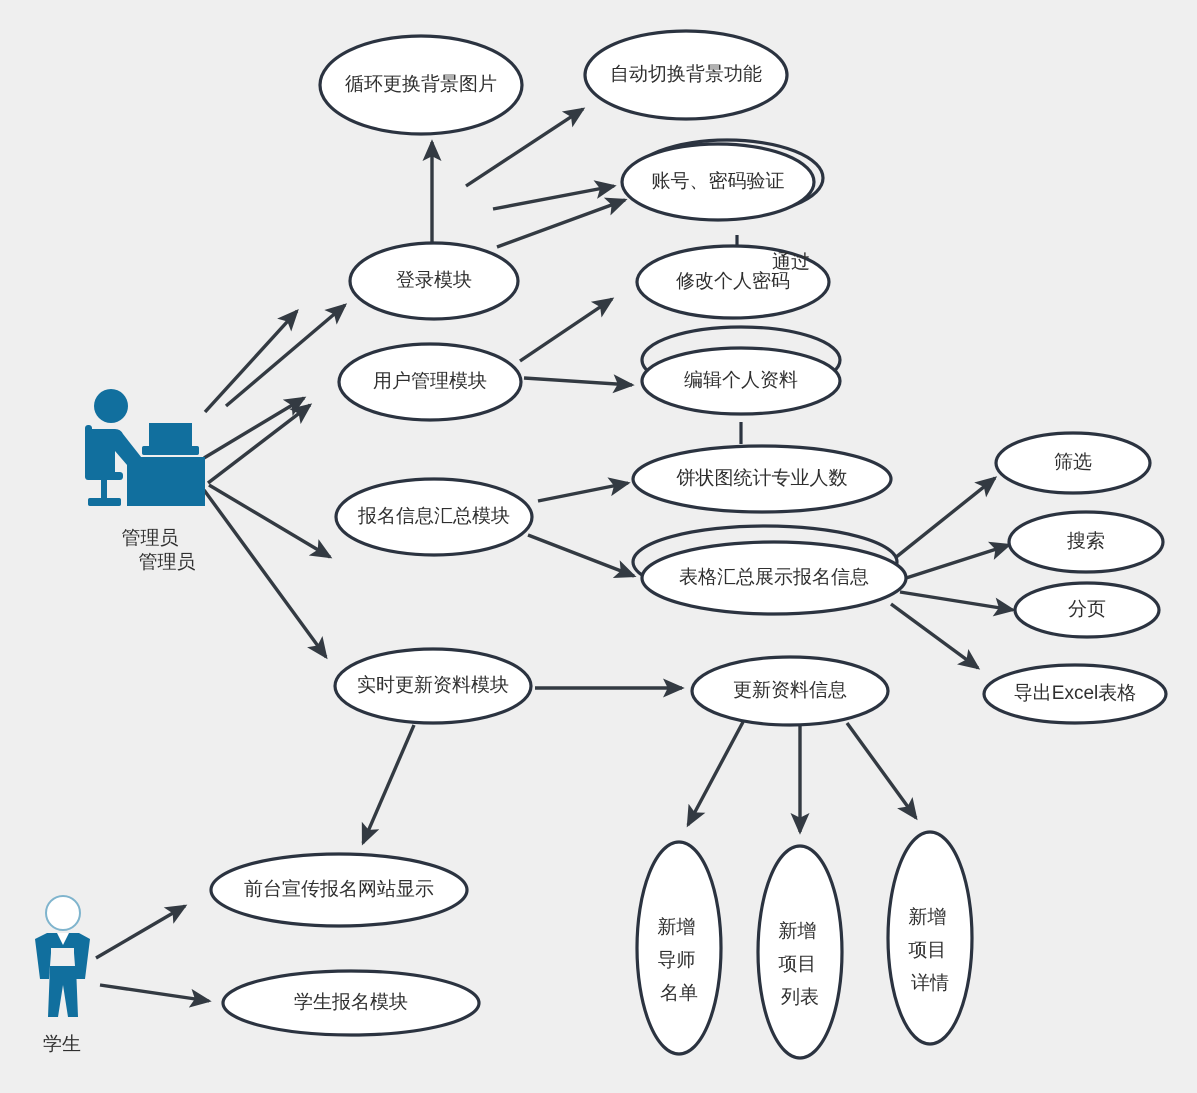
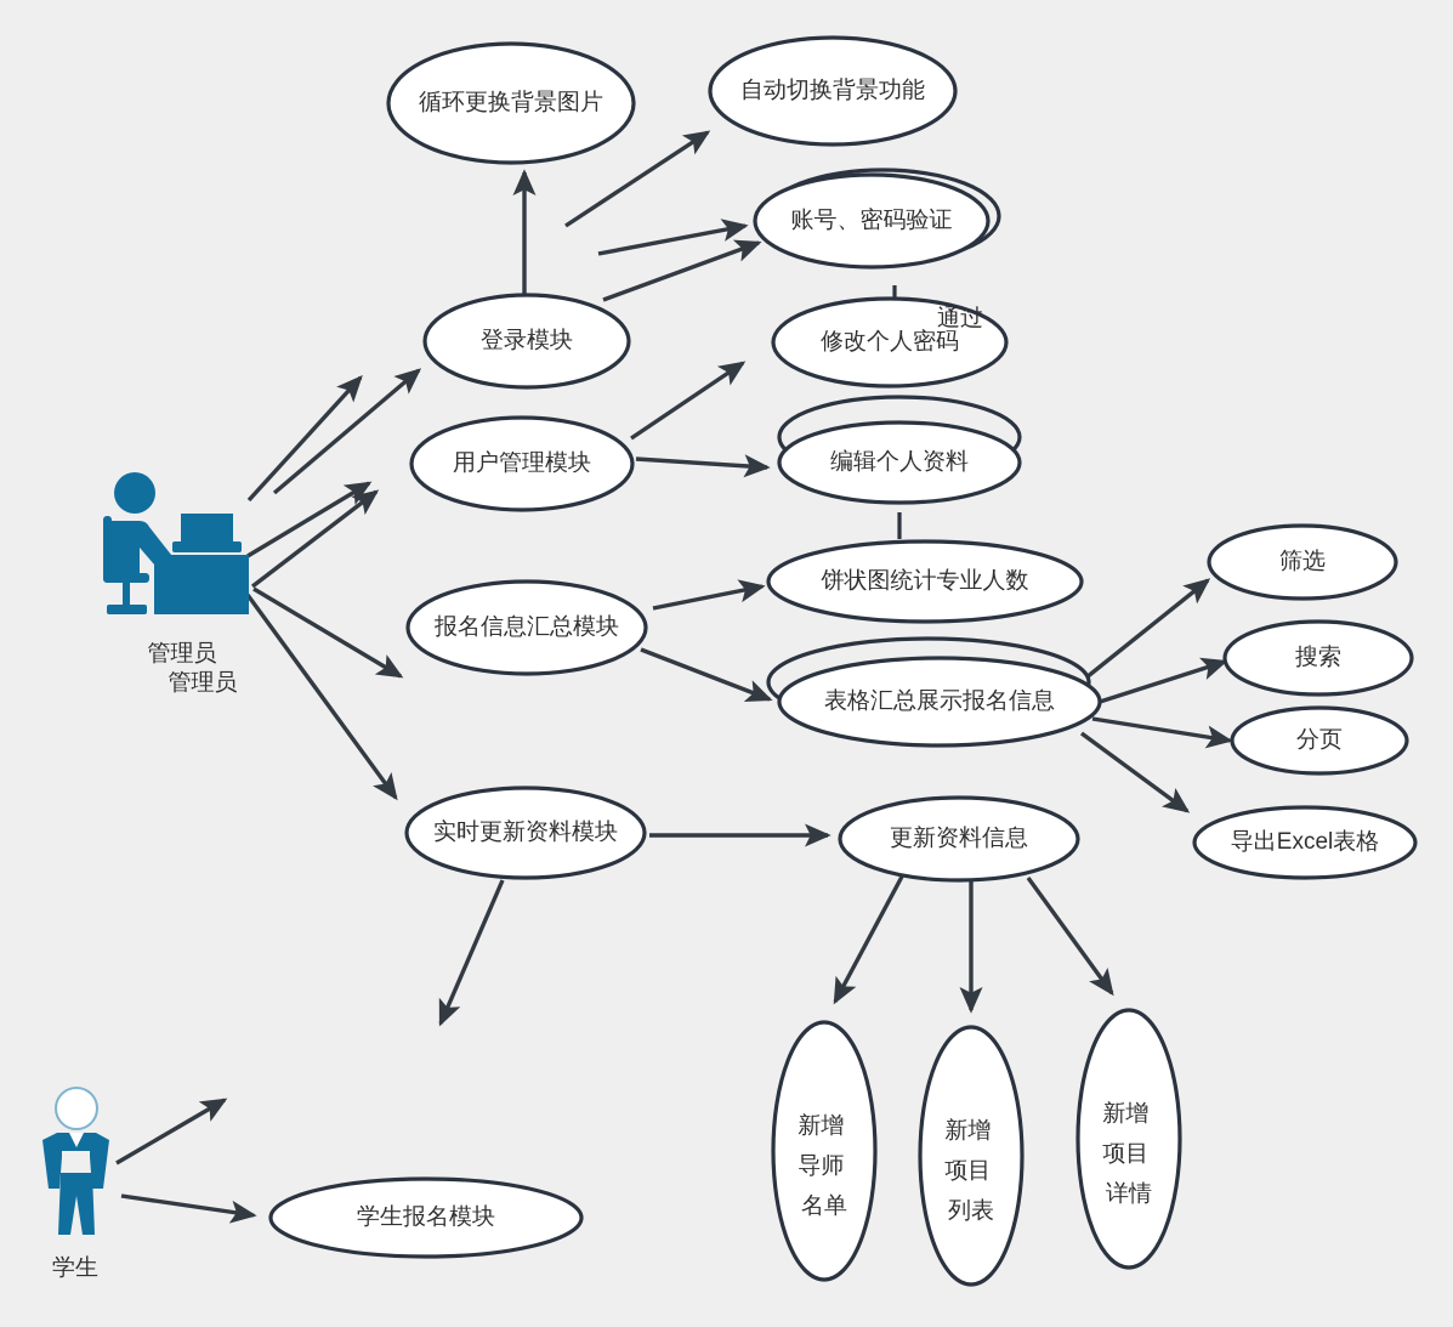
  管理员
  管理员
  学生
  循环更换背景图片
  自动切换背景功能
  账号、密码验证
  登录模块
  修改个人密码
  用户管理模块
  编辑个人资料
  报名信息汇总模块
  饼状图统计专业人数
  表格汇总展示报名信息
  筛选
  搜索
  分页
  导出Excel表格
  实时更新资料模块
  更新资料信息
- 前台宣传报名网站显示
  学生报名模块
  新增 导师 名单
  新增 项目 列表
  新增 项目 详情
  通过
